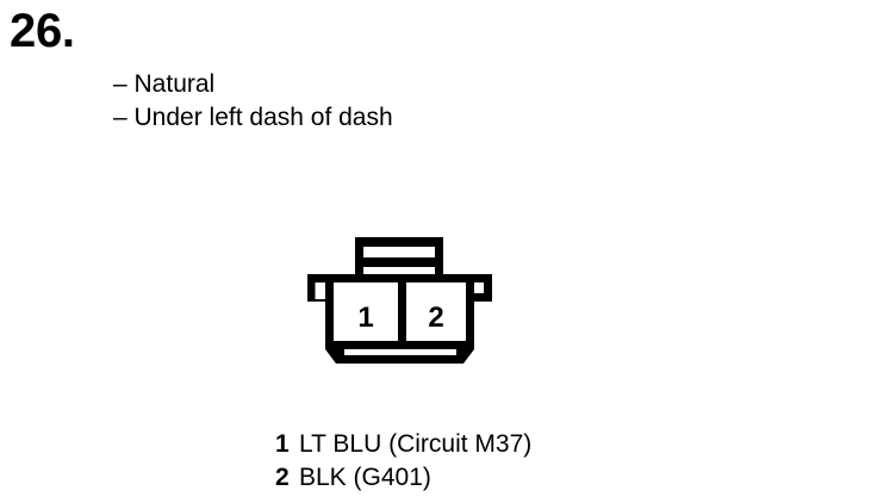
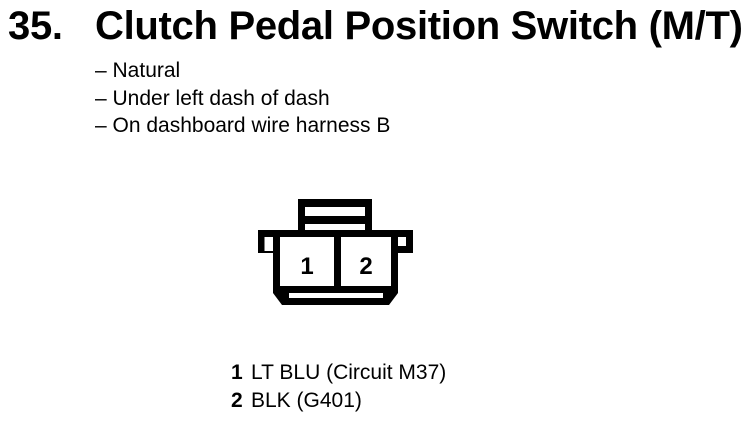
- 26.
+ 35.
+ Clutch Pedal Position Switch (M/T)
  – Natural
  – Under left dash of dash
+ – On dashboard wire harness B
  1
  2
  1
  LT BLU (Circuit M37)
  2
  BLK (G401)
